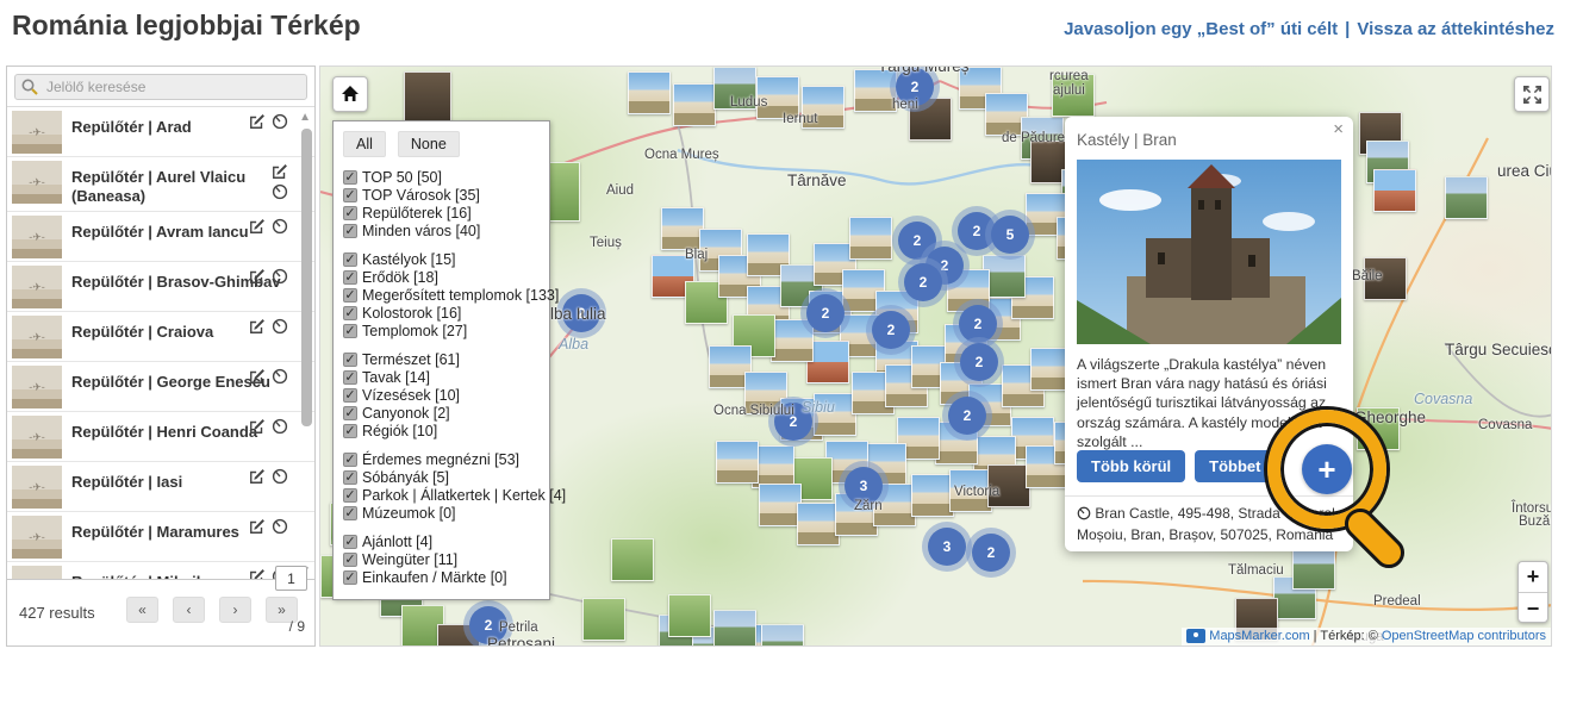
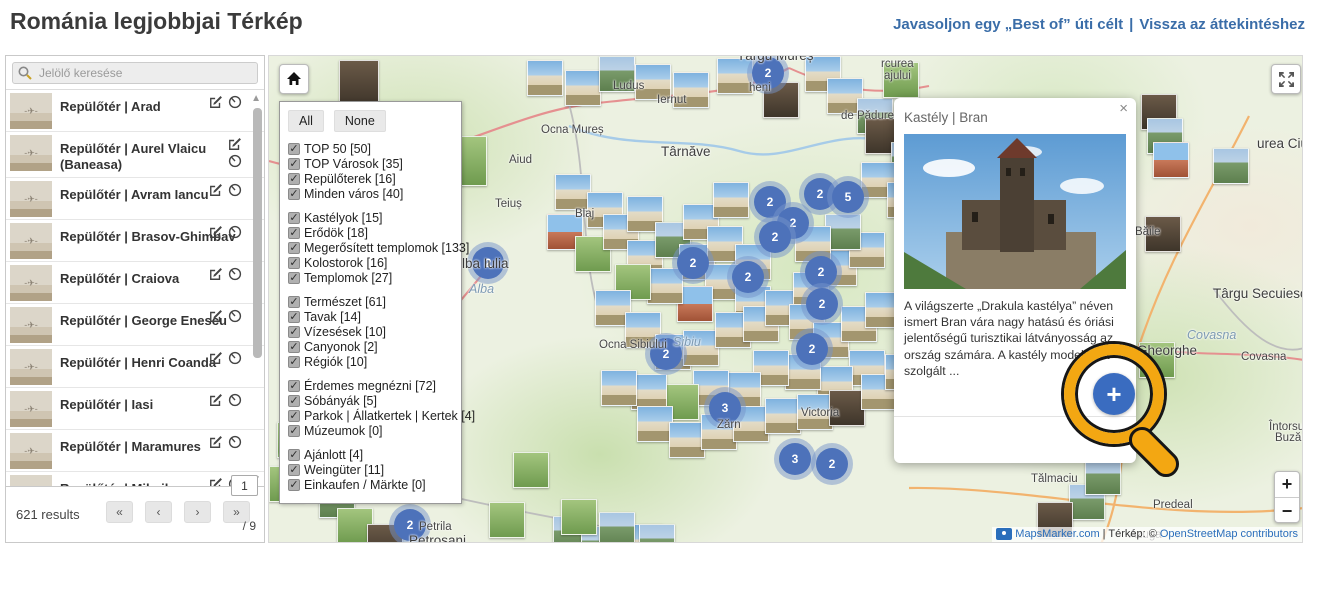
  Románia legjobbjai Térkép
  Javasoljon egy „Best of” úti célt | Vissza az áttekintéshez
  Jelölő keresése
  -✈-
  Repülőtér | Arad
  -✈-
  Repülőtér | Aurel Vlaicu (Baneasa)
  -✈-
  Repülőtér | Avram Iancu
  -✈-
  Repülőtér | Brasov-Ghimba
  -✈-
  Repülőtér | Craiova
  -✈-
  Repülőtér | George Enescu
  -✈-
  Repülőtér | Henri Coanda
  -✈-
  Repülőtér | Iasi
  -✈-
  Repülőtér | Maramures
  ▲
  1
- 427 results
+ 621 results
  «
  ‹
  ›
  »
  / 9
  2
  2
  2
  2
  2
  5
  2
  2
  2
  2
  2
  2
  3
  3
  2
  2
  2
  Târgu Mureș
  Ludus
  Iernut
  heni
  rcurea
  ajului
  Ocna Mureș
  Aiud
  Târnăve
  urea Ci
  Teiuș
  Blaj
  de Pădure
  lba Iulia
  Alba
  Băile
  Târgu Secuies
  Covasna
  Gheorghe
  Covasna
  Ocna Sibiului
  Sibiu
  Victoria
  Zărn
  Întorsu
  Tălmaciu
  Predeal
  Azuga
  Petrila
  Petroșani
  All
  None
  ✓
  TOP 50 [50]
  ✓
  TOP Városok [35]
  ✓
  Repülőterek [16]
  ✓
  Minden város [40]
  ✓
  Kastélyok [15]
  ✓
  Erődök [18]
  ✓
  Megerősített templomok [133]
  ✓
  Kolostorok [16]
  ✓
  Templomok [27]
  ✓
  Természet [61]
  ✓
  Tavak [14]
  ✓
  Vízesések [10]
  ✓
  Canyonok [2]
  ✓
  Régiók [10]
  ✓
- Érdemes megnézni [53]
+ Érdemes megnézni [72]
  ✓
  Sóbányák [5]
  ✓
  Parkok | Állatkertek | Kertek [4]
  ✓
  Múzeumok [0]
  ✓
  Ajánlott [4]
  ✓
  Weingüter [11]
  ✓
  Einkaufen / Märkte [0]
  ×
  Kastély | Bran
  A világszerte „Drakula kastélya” néven ismert Bran vára nagy hatású és óriási jelentőségű turisztikai látványosság az ország számára. A kastély modellként szolgált ...
- Több körül
- Többet
- Bran Castle, 495-498, Strada General Moșoiu, Bran, Brașov, 507025, Romania
  +
  +
  −
  MapsMarker.com
  | Térkép: ©
  OpenStreetMap contributors
